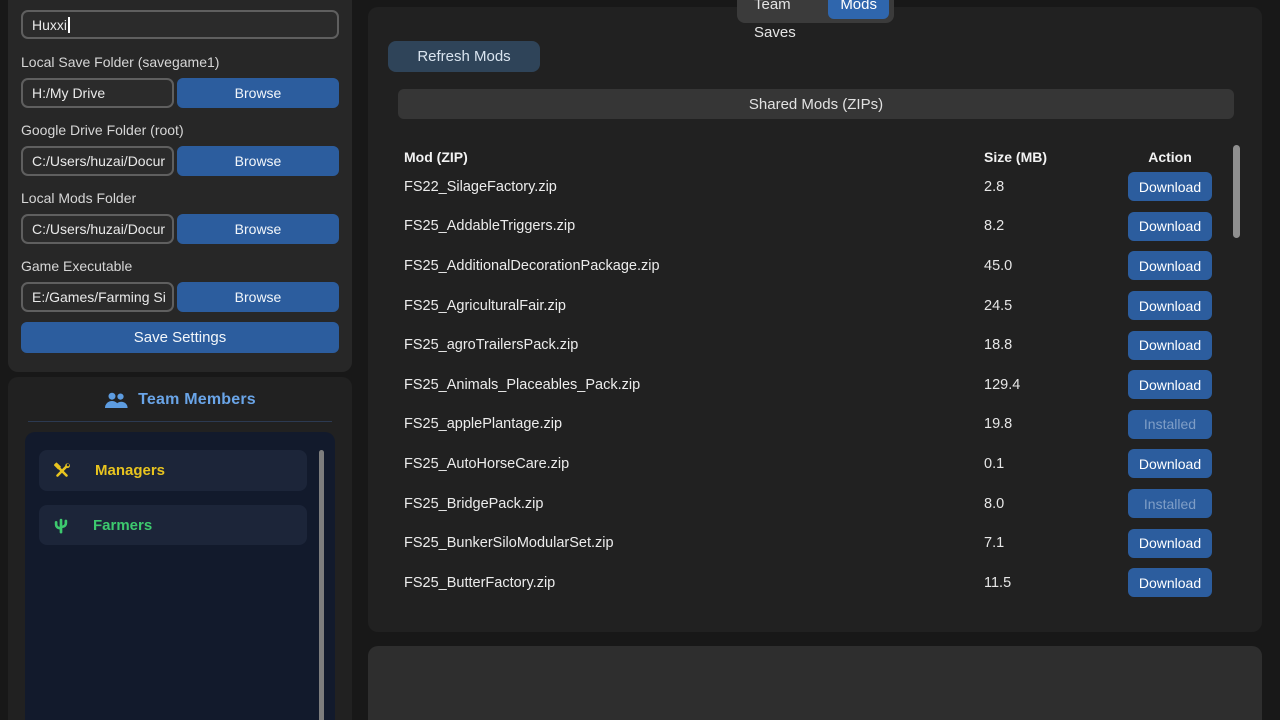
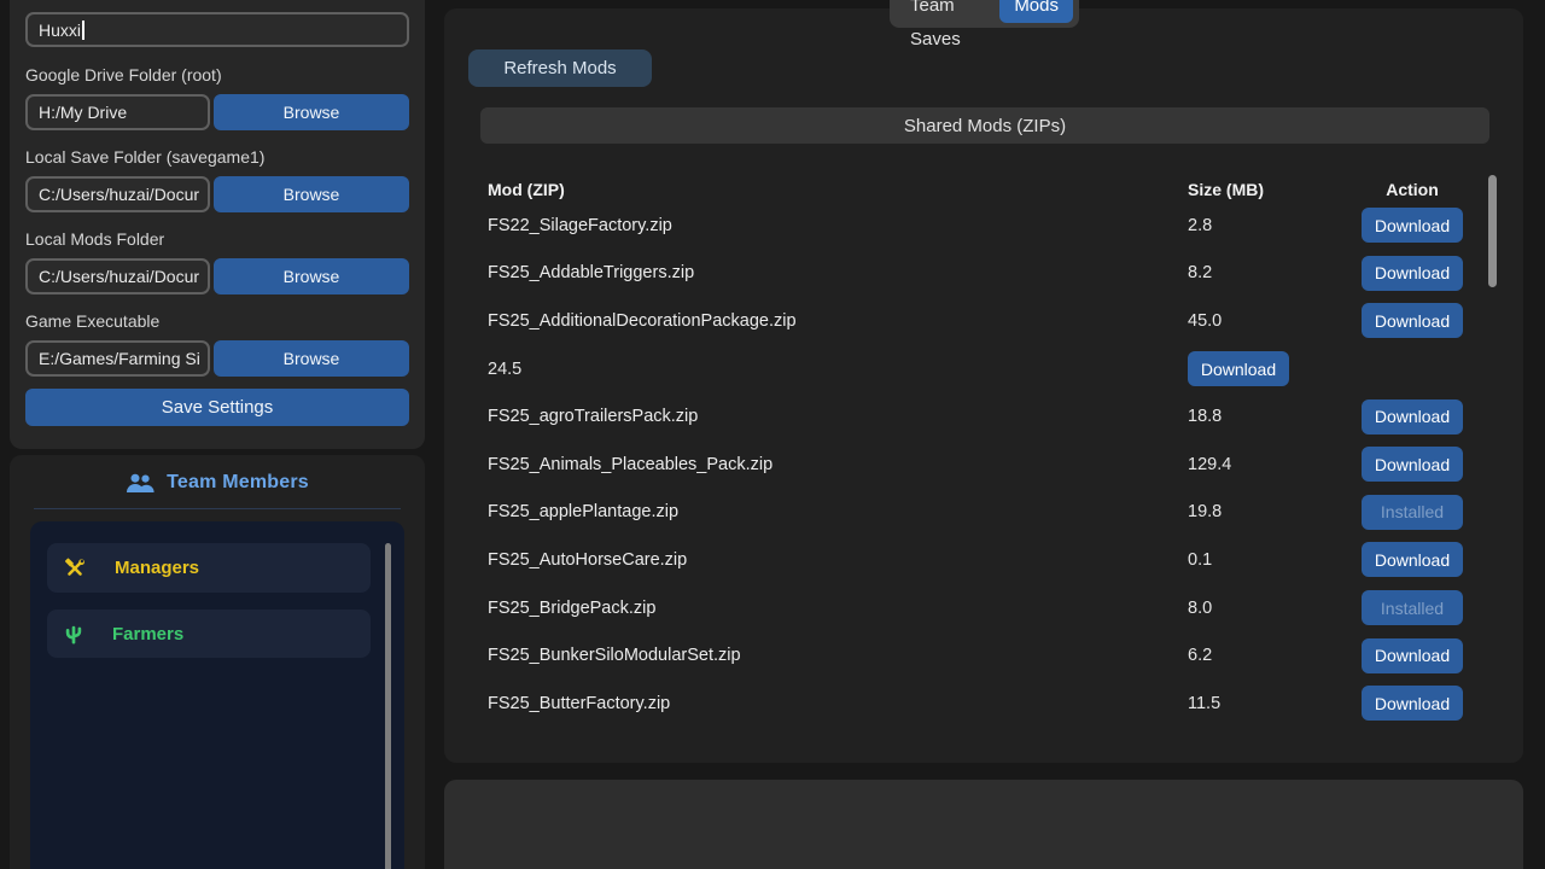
  Huxxi
- Local Save Folder (savegame1)
+ Google Drive Folder (root)
  H:/My Drive
  Browse
- Google Drive Folder (root)
+ Local Save Folder (savegame1)
  C:/Users/huzai/Docur
  Browse
  Local Mods Folder
  C:/Users/huzai/Docur
  Browse
  Game Executable
  E:/Games/Farming Si
  Browse
  Save Settings
  Team Members
  Managers
  Farmers
  Refresh Mods
  Shared Mods (ZIPs)
  Mod (ZIP)
  Size (MB)
  Action
  FS22_SilageFactory.zip
  2.8
  Download
  FS25_AddableTriggers.zip
  8.2
  Download
  FS25_AdditionalDecorationPackage.zip
  45.0
  Download
- FS25_AgriculturalFair.zip
  24.5
  Download
  FS25_agroTrailersPack.zip
  18.8
  Download
  FS25_Animals_Placeables_Pack.zip
  129.4
  Download
  FS25_applePlantage.zip
  19.8
  Installed
  FS25_AutoHorseCare.zip
  0.1
  Download
  FS25_BridgePack.zip
  8.0
  Installed
  FS25_BunkerSiloModularSet.zip
- 7.1
+ 6.2
  Download
  FS25_ButterFactory.zip
  11.5
  Download
  Team Saves
  Mods
